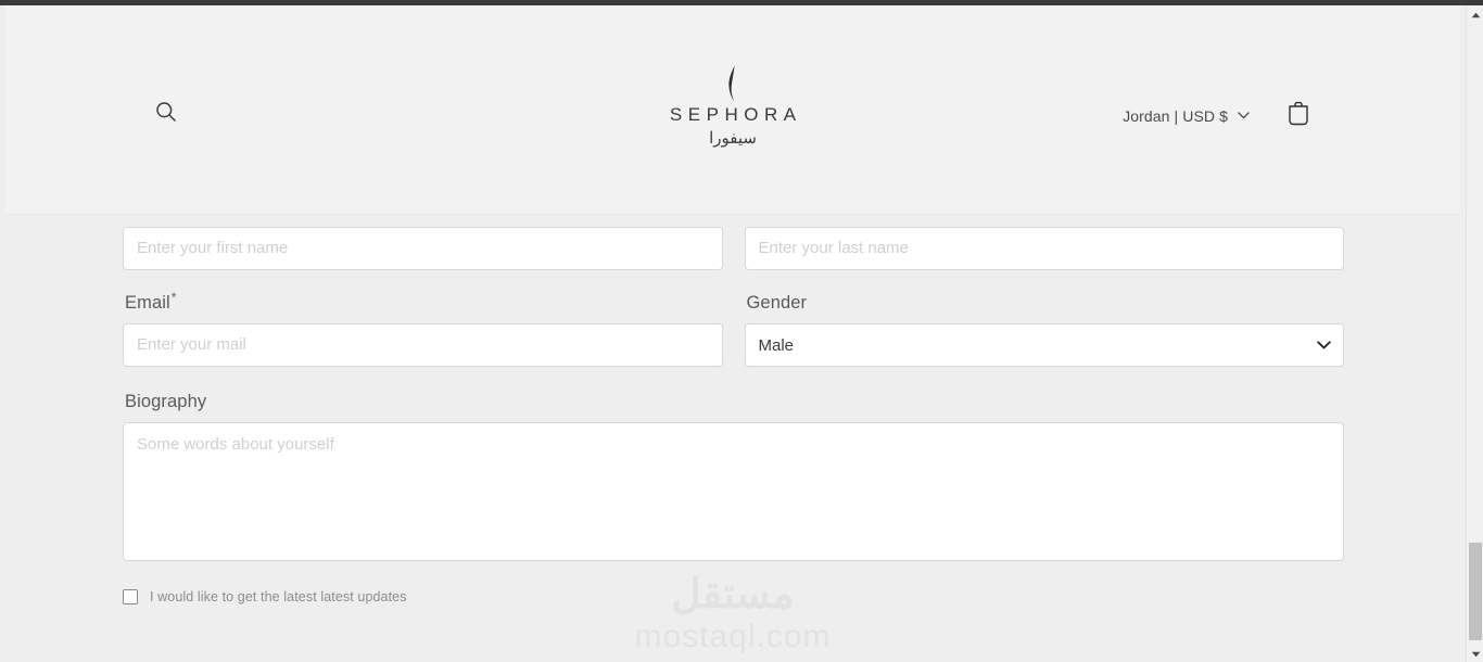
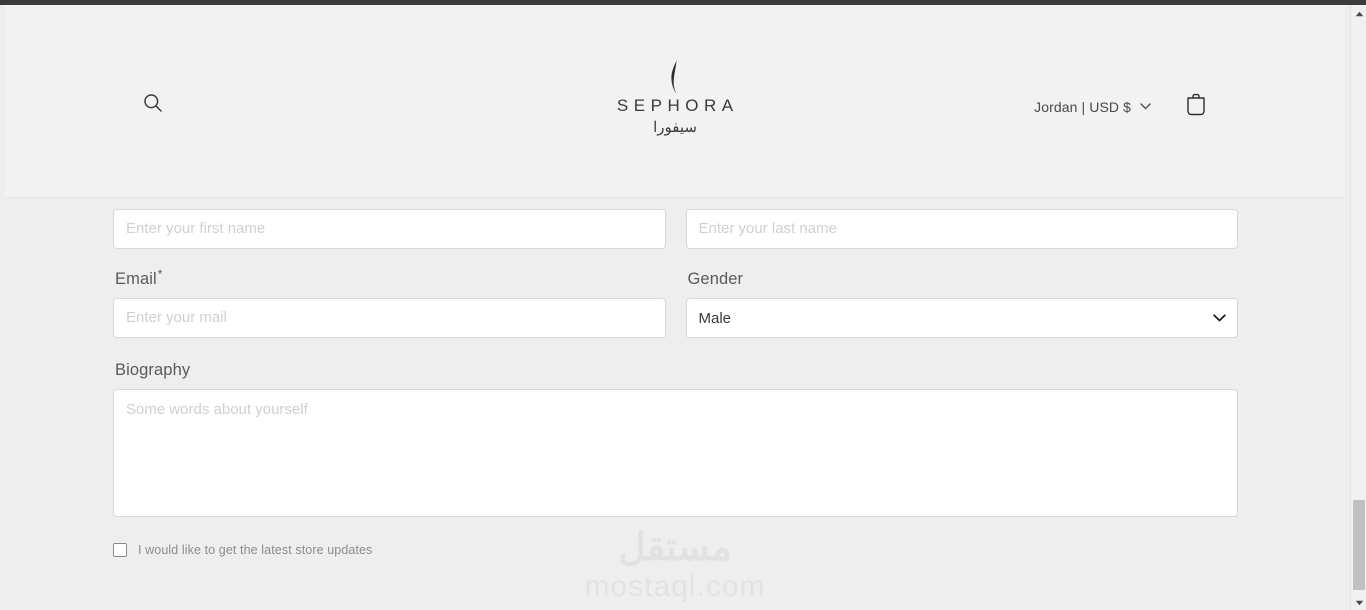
  SEPHORA
  سيفورا
  Jordan | USD $
  Enter your first name
  Enter your last name
  Email*
  Enter your mail
  Gender
  Male
  Biography
  Some words about yourself
- I would like to get the latest latest updates
+ I would like to get the latest store updates
